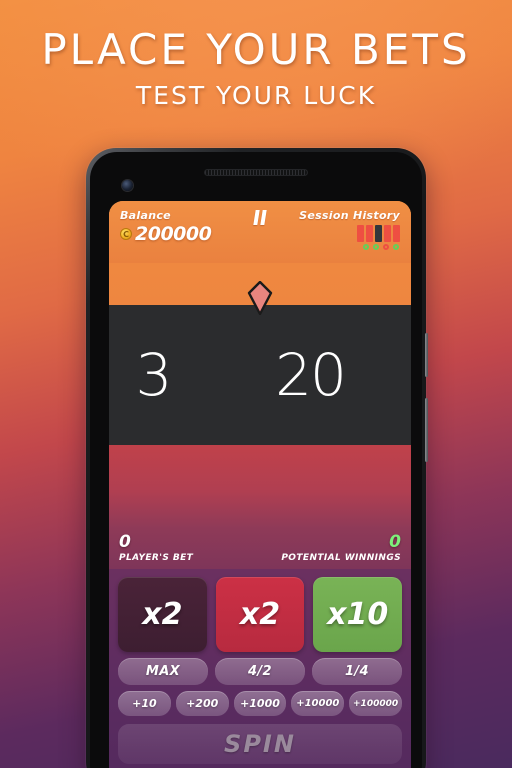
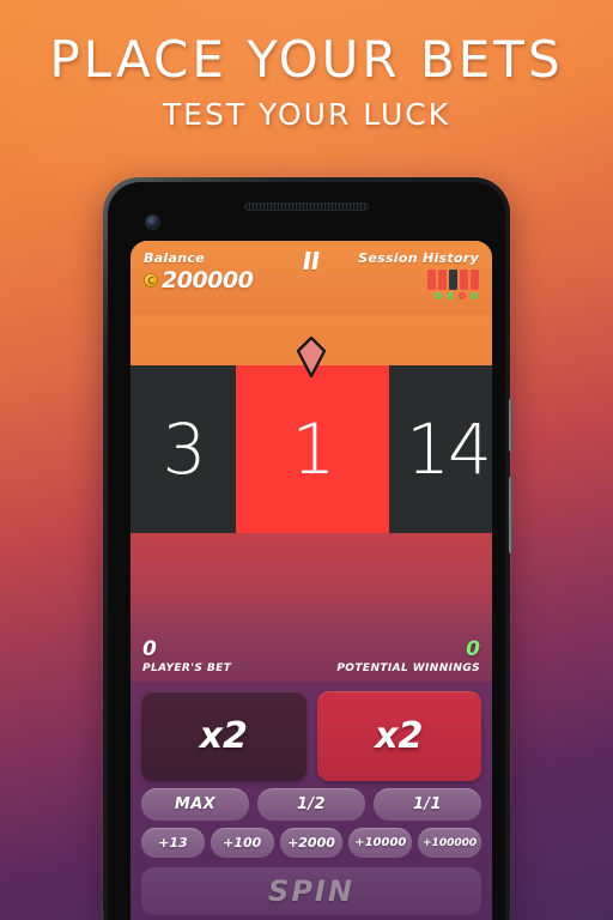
  PLACE YOUR BETS
  TEST YOUR LUCK
  Balance
  C
  200000
  Session History
  3
+ 1
- 20
+ 14
  0
  0
  PLAYER'S BET
  POTENTIAL WINNINGS
  x2
  x2
- x10
  MAX
- 4/2
+ 1/2
- 1/4
+ 1/1
- +10
+ +13
- +200
+ +100
- +1000
+ +2000
  +10000
  +100000
  SPIN
